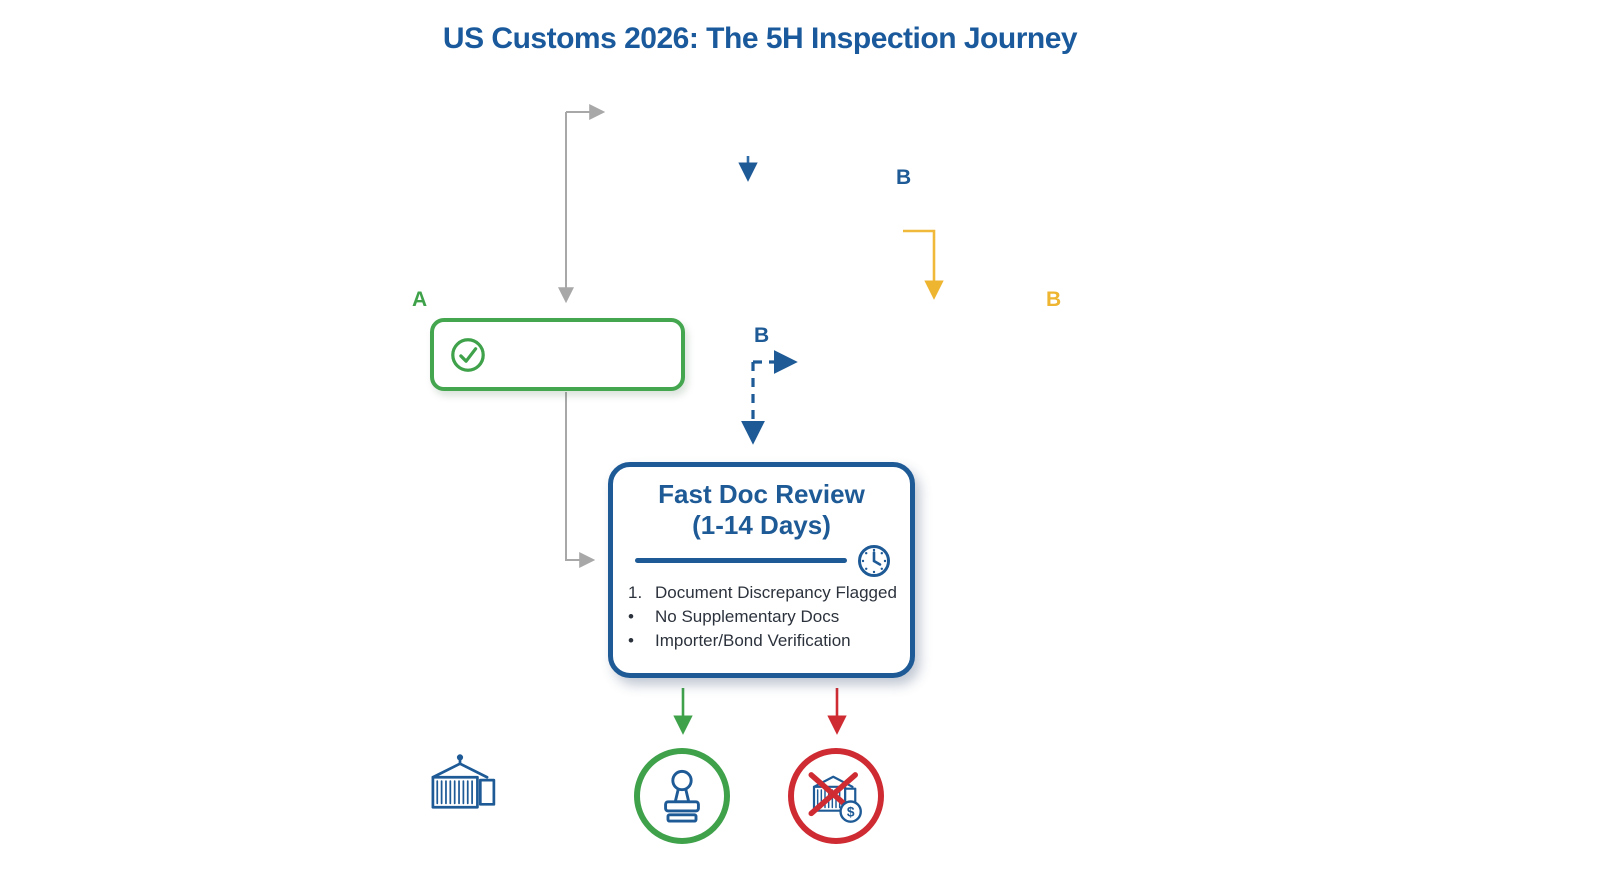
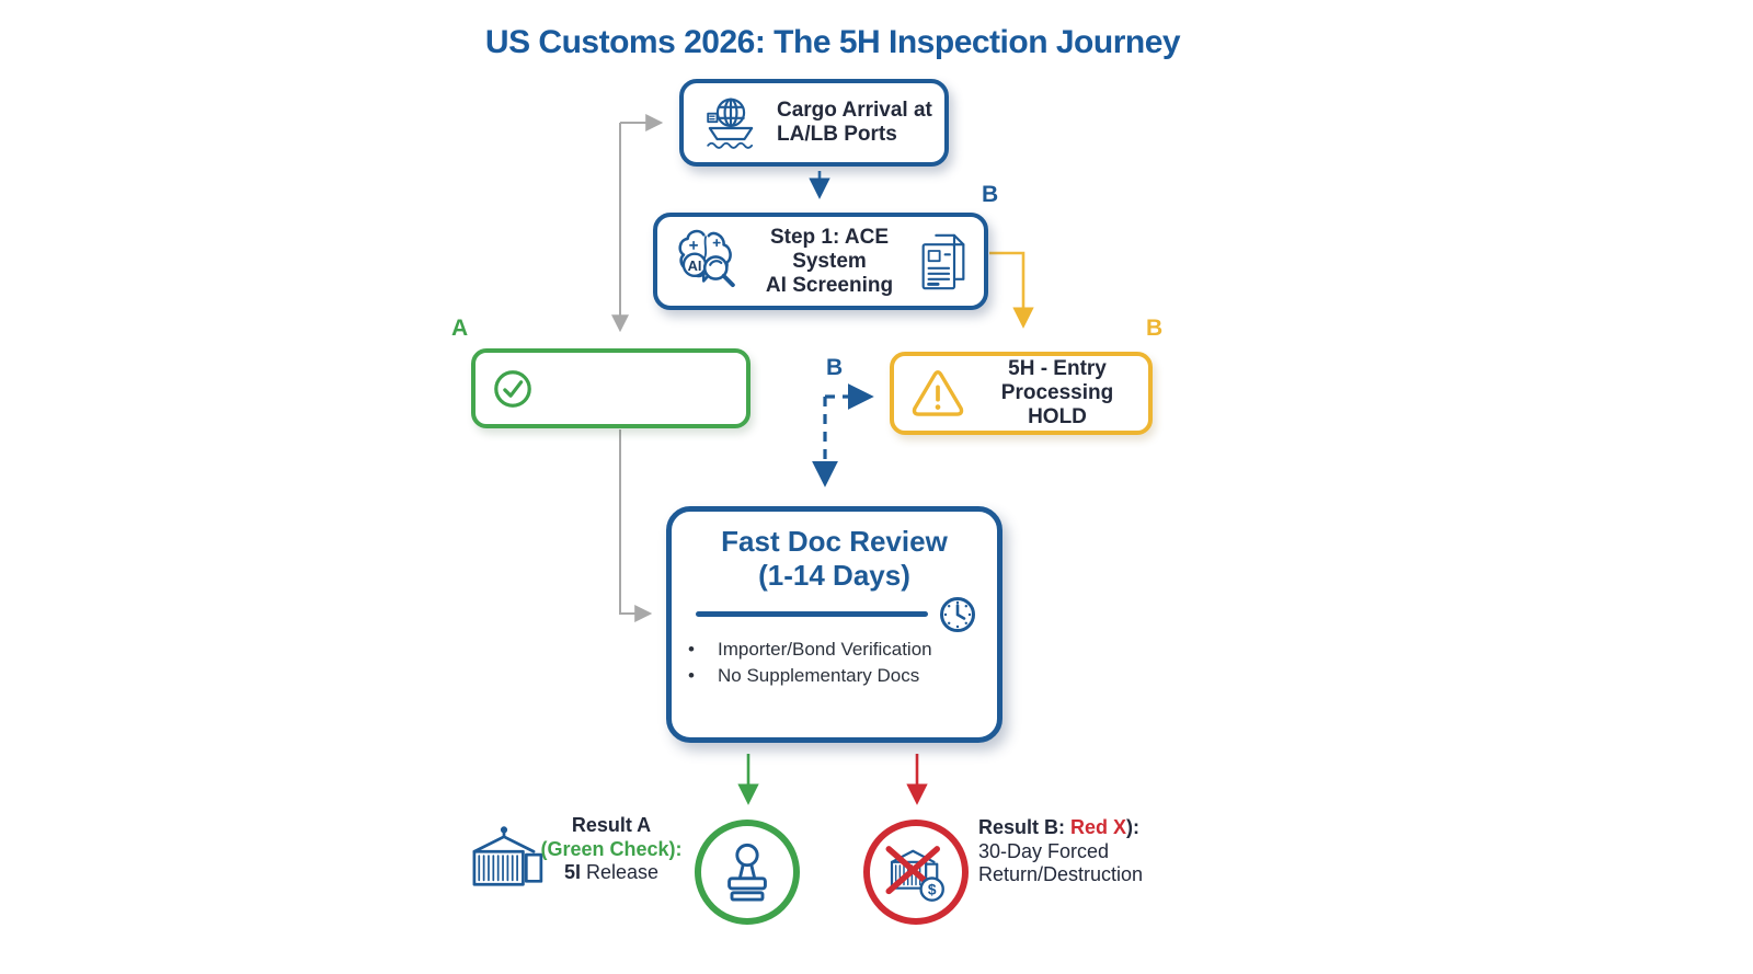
  US Customs 2026: The 5H Inspection Journey
  A
  B
  B
  B
+ Cargo Arrival at
+ LA/LB Ports
+ AI
+ Step 1: ACE System
+ AI Screening
+ 5H - Entry Processing
+ HOLD
  Fast Doc Review
  (1-14 Days)
- 1.
- Document Discrepancy Flagged
  •
- No Supplementary Docs
+ Importer/Bond Verification
  •
- Importer/Bond Verification
+ No Supplementary Docs
+ Result A
+ (Green Check):
+ 5I Release
  $
+ Result B: Red X):
+ 30-Day Forced
+ Return/Destruction
